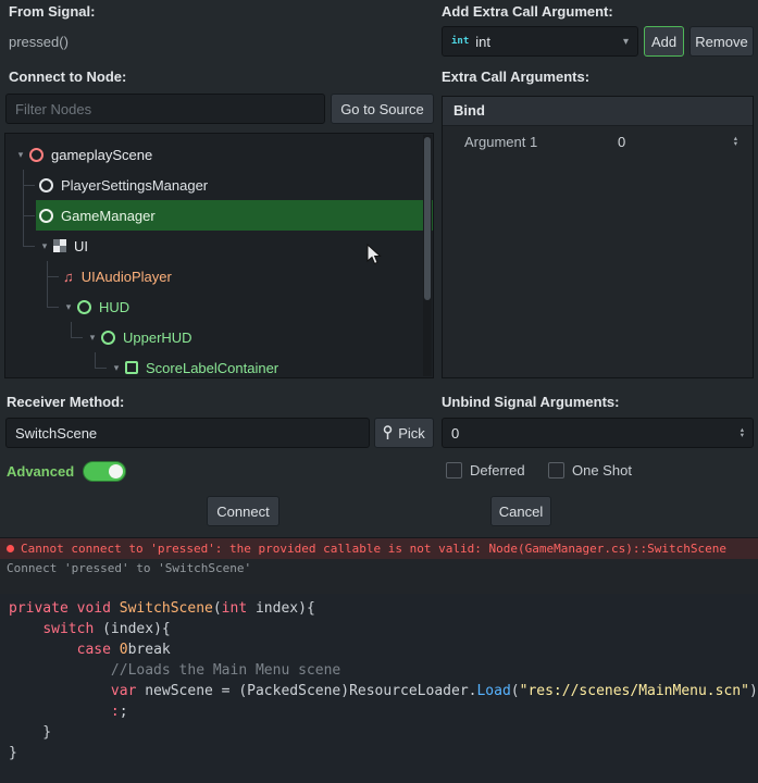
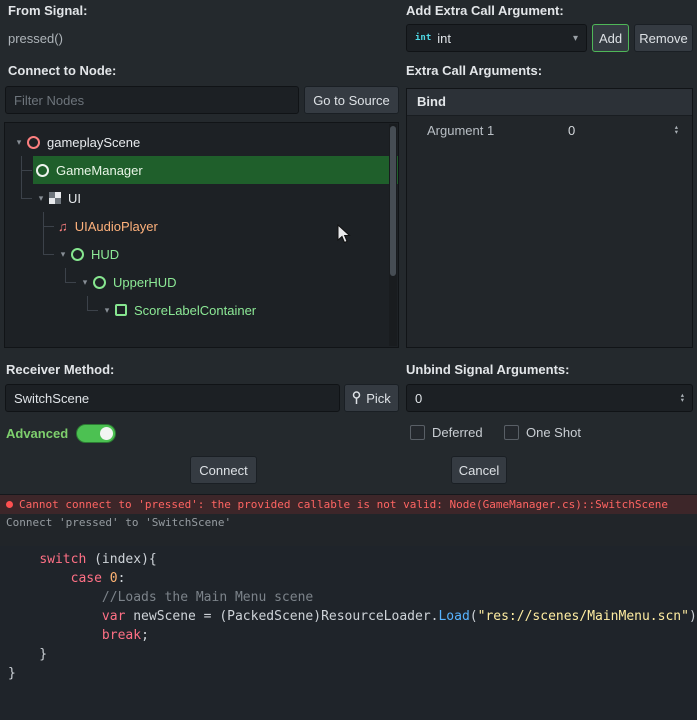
  From Signal:
  pressed()
  Add Extra Call Argument:
  int
  int
  ▾
  Add
  Remove
  Connect to Node:
  Filter Nodes
  Go to Source
  ▾
  gameplayScene
- PlayerSettingsManager
  GameManager
  ▾
  UI
  ♫
  UIAudioPlayer
  ▾
  HUD
  ▾
  UpperHUD
  ▾
  ScoreLabelContainer
  Extra Call Arguments:
  Bind
  Argument 1
  0
  Receiver Method:
  SwitchScene
  Pick
  Unbind Signal Arguments:
  0
  Advanced
  Deferred
  One Shot
  Connect
  Cancel
  Cannot connect to 'pressed': the provided callable is not valid: Node(GameManager.cs)::SwitchScene
  Connect 'pressed' to 'SwitchScene'
- private void SwitchScene(int index){
  switch (index){
- case 0break
+ case 0:
  //Loads the Main Menu scene
  var newScene = (PackedScene)ResourceLoader.Load("res://scenes/MainMenu.scn")
- :;
+ break;
  }
  }
